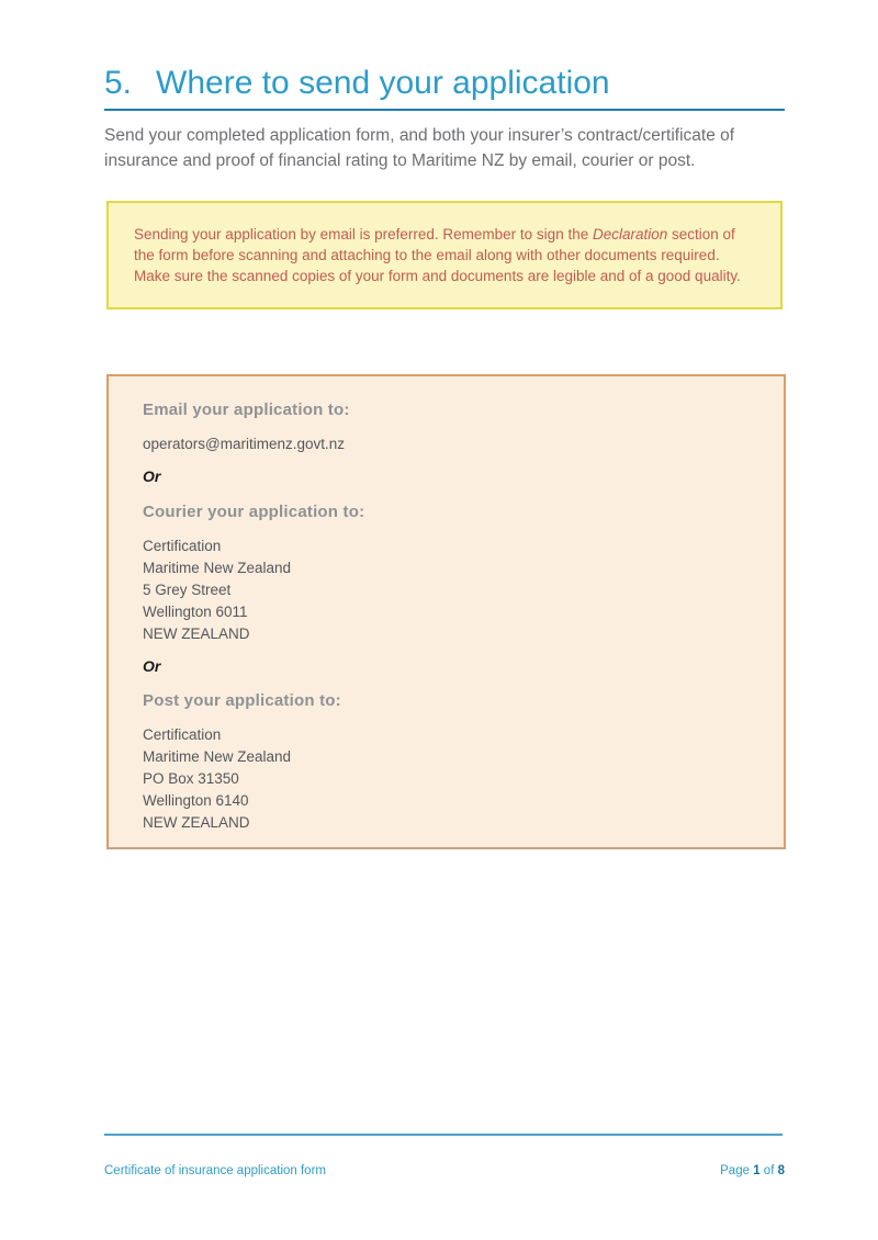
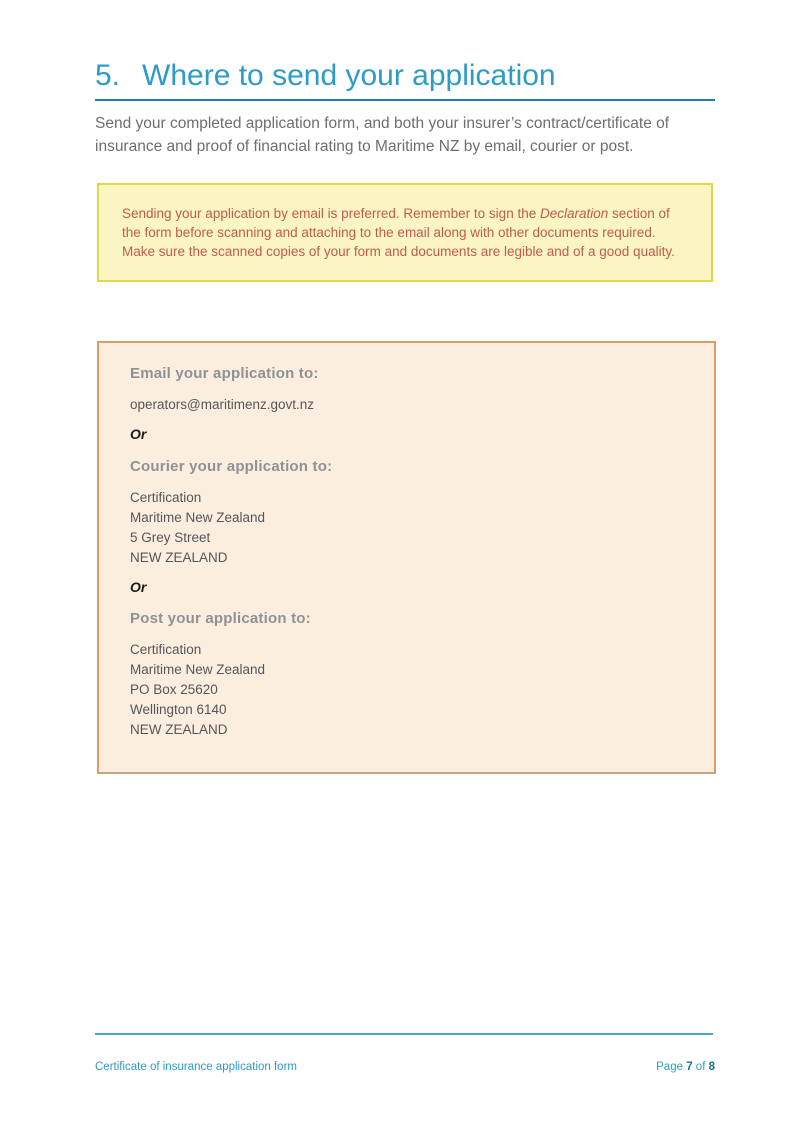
  5.
  Where to send your application
  Send your completed application form, and both your insurer’s contract/certificate of insurance and proof of financial rating to Maritime NZ by email, courier or post.
  Sending your application by email is preferred. Remember to sign the Declaration section of the form before scanning and attaching to the email along with other documents required. Make sure the scanned copies of your form and documents are legible and of a good quality.
  Email your application to:
  operators@maritimenz.govt.nz
  Or
  Courier your application to:
  Certification
  Maritime New Zealand
  5 Grey Street
- Wellington 6011
  NEW ZEALAND
  Or
  Post your application to:
  Certification
  Maritime New Zealand
- PO Box 31350
+ PO Box 25620
  Wellington 6140
  NEW ZEALAND
  Certificate of insurance application form
- Page 1 of 8
+ Page 7 of 8
